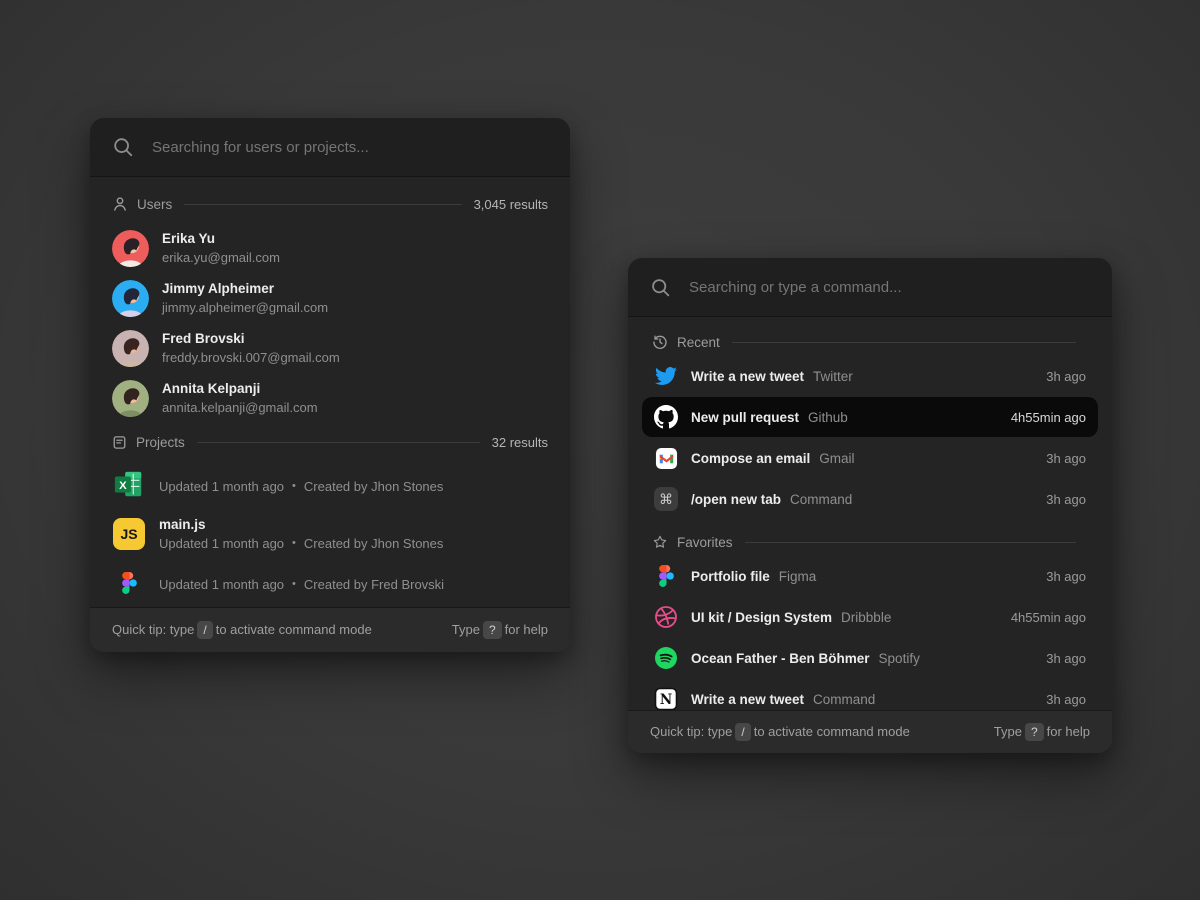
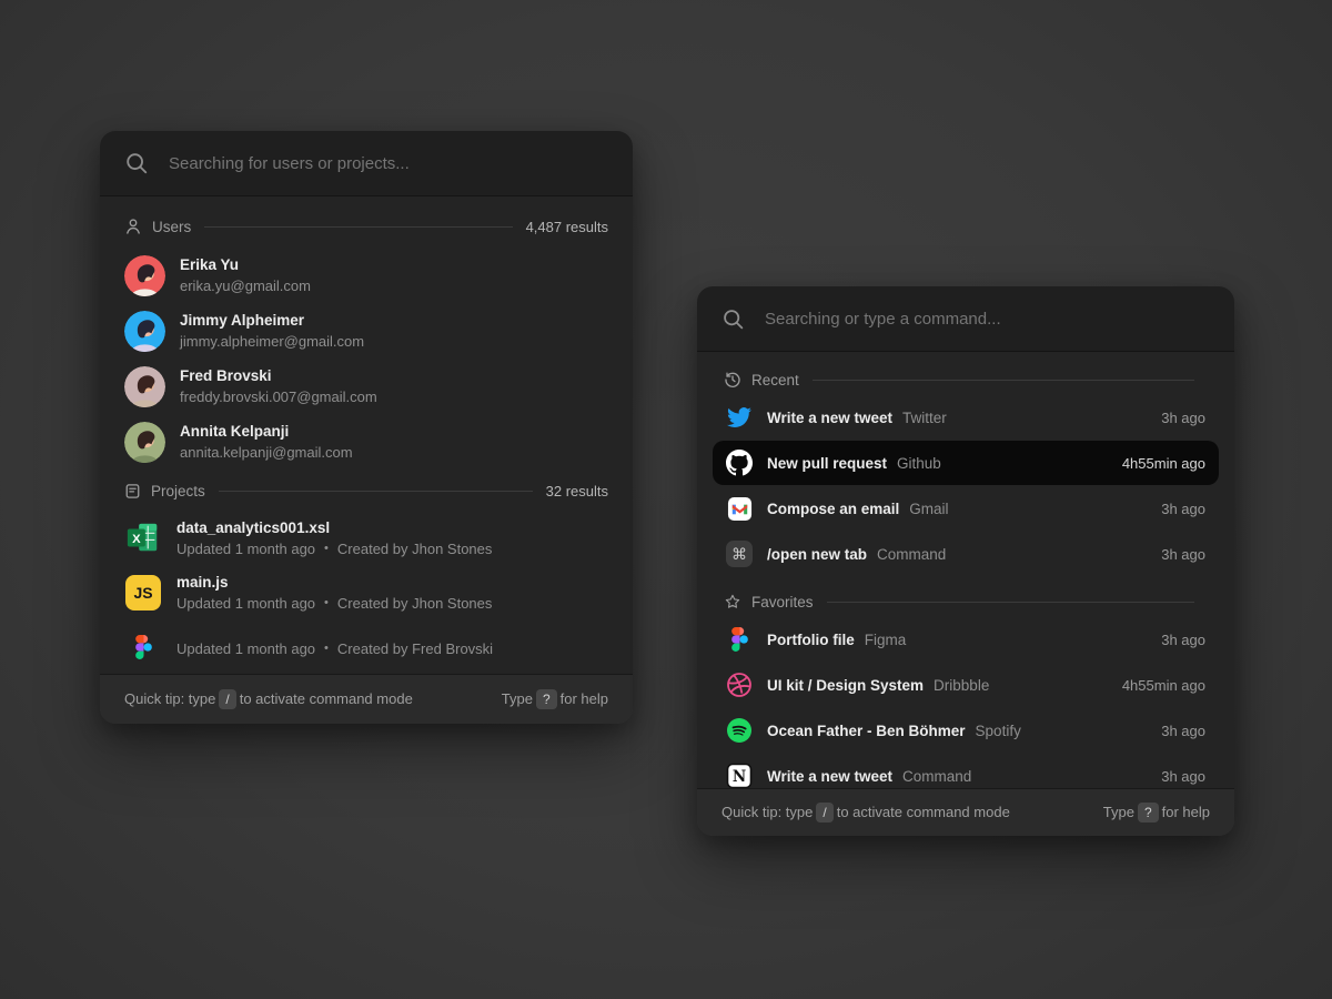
  Searching for users or projects...
  Users
- 3,045 results
+ 4,487 results
  Erika Yu
  erika.yu@gmail.com
  Jimmy Alpheimer
  jimmy.alpheimer@gmail.com
  Fred Brovski
  freddy.brovski.007@gmail.com
  Annita Kelpanji
  annita.kelpanji@gmail.com
  Projects
  32 results
  X
+ data_analytics001.xsl
  Updated 1 month ago
  •
  Created by Jhon Stones
  JS
  main.js
  Updated 1 month ago
  •
  Created by Jhon Stones
  Updated 1 month ago
  •
  Created by Fred Brovski
  Quick tip: type / to activate command mode
  Type ? for help
  Searching or type a command...
  Recent
  Write a new tweet
  Twitter
  3h ago
  New pull request
  Github
  4h55min ago
  Compose an email
  Gmail
  3h ago
  ⌘
  /open new tab
  Command
  3h ago
  Favorites
  Portfolio file
  Figma
  3h ago
  UI kit / Design System
  Dribbble
  4h55min ago
  Ocean Father - Ben Böhmer
  Spotify
  3h ago
  N
  Write a new tweet
  Command
  3h ago
  Quick tip: type / to activate command mode
  Type ? for help
